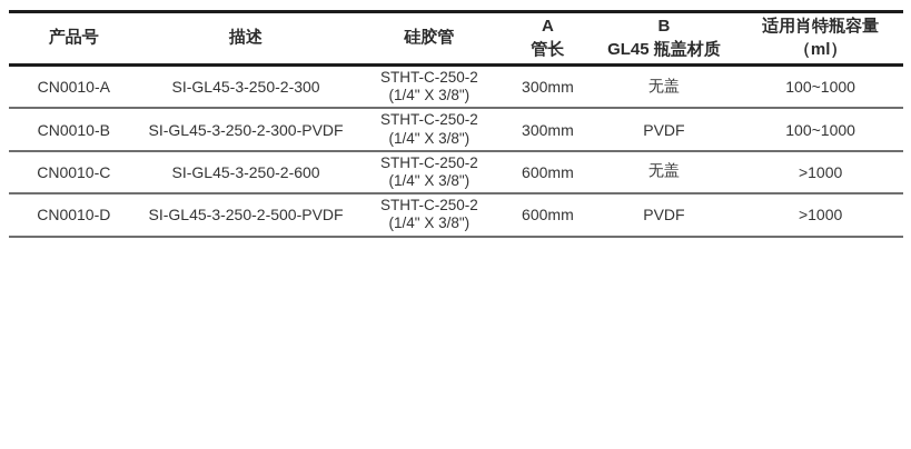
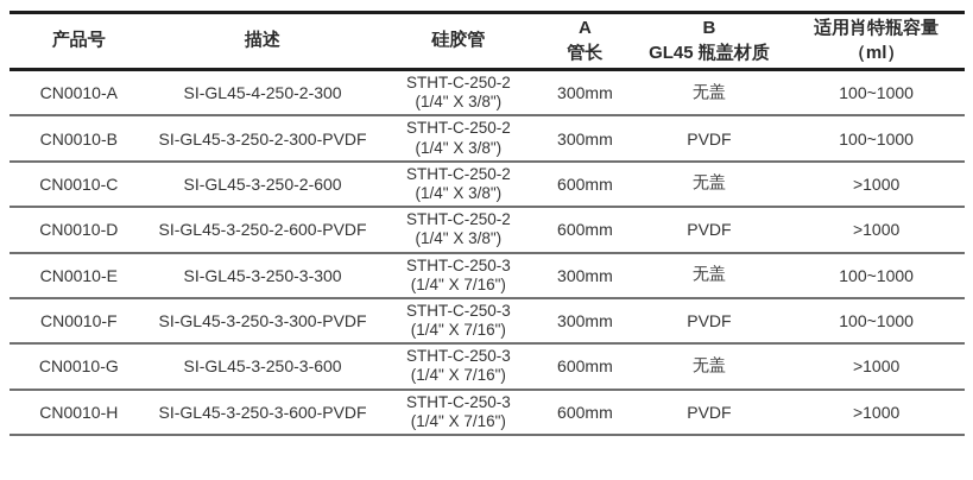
  产品号	描述	硅胶管	A 管长	B GL45 瓶盖材质	适用肖特瓶容量 （ml）
- CN0010-A	SI-GL45-3-250-2-300	STHT-C-250-2 (1/4" X 3/8")	300mm	无盖	100~1000
+ CN0010-A	SI-GL45-4-250-2-300	STHT-C-250-2 (1/4" X 3/8")	300mm	无盖	100~1000
  CN0010-B	SI-GL45-3-250-2-300-PVDF	STHT-C-250-2 (1/4" X 3/8")	300mm	PVDF	100~1000
  CN0010-C	SI-GL45-3-250-2-600	STHT-C-250-2 (1/4" X 3/8")	600mm	无盖	>1000
- CN0010-D	SI-GL45-3-250-2-500-PVDF	STHT-C-250-2 (1/4" X 3/8")	600mm	PVDF	>1000
+ CN0010-D	SI-GL45-3-250-2-600-PVDF	STHT-C-250-2 (1/4" X 3/8")	600mm	PVDF	>1000
+ CN0010-E	SI-GL45-3-250-3-300	STHT-C-250-3 (1/4" X 7/16")	300mm	无盖	100~1000
+ CN0010-F	SI-GL45-3-250-3-300-PVDF	STHT-C-250-3 (1/4" X 7/16")	300mm	PVDF	100~1000
+ CN0010-G	SI-GL45-3-250-3-600	STHT-C-250-3 (1/4" X 7/16")	600mm	无盖	>1000
+ CN0010-H	SI-GL45-3-250-3-600-PVDF	STHT-C-250-3 (1/4" X 7/16")	600mm	PVDF	>1000
